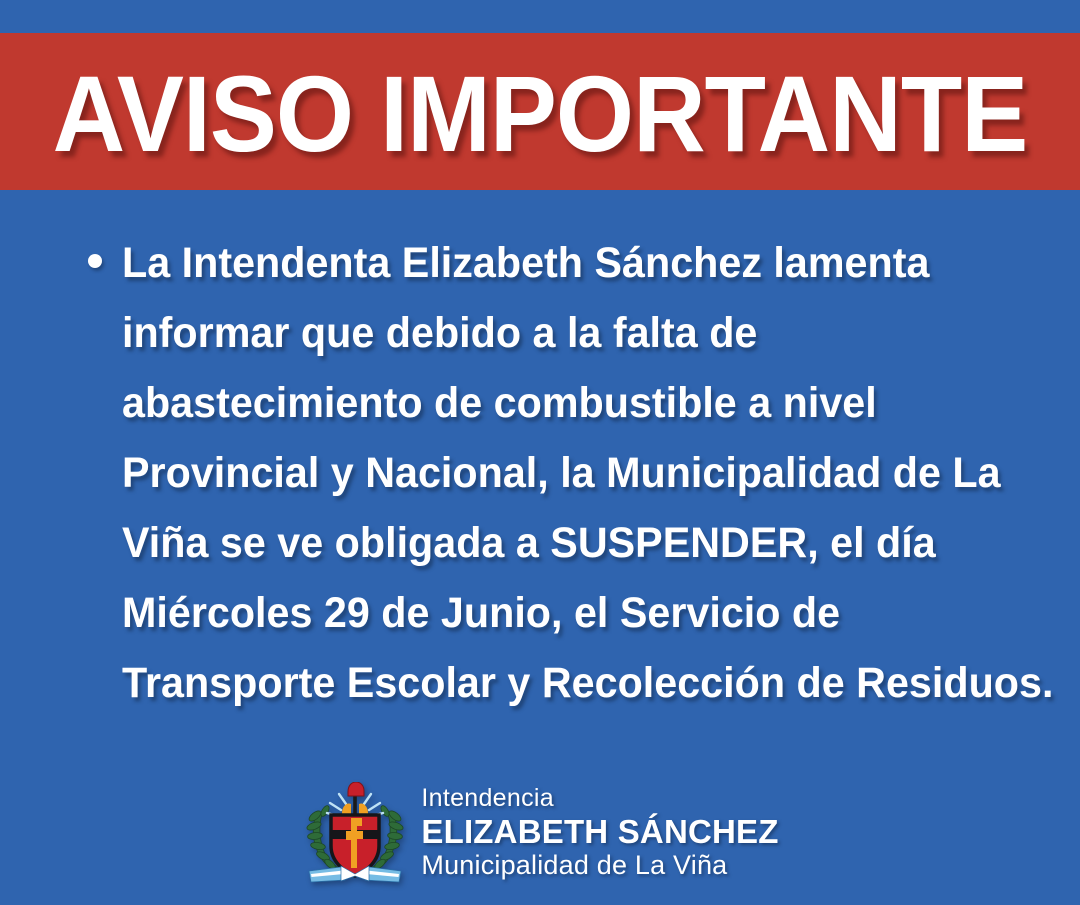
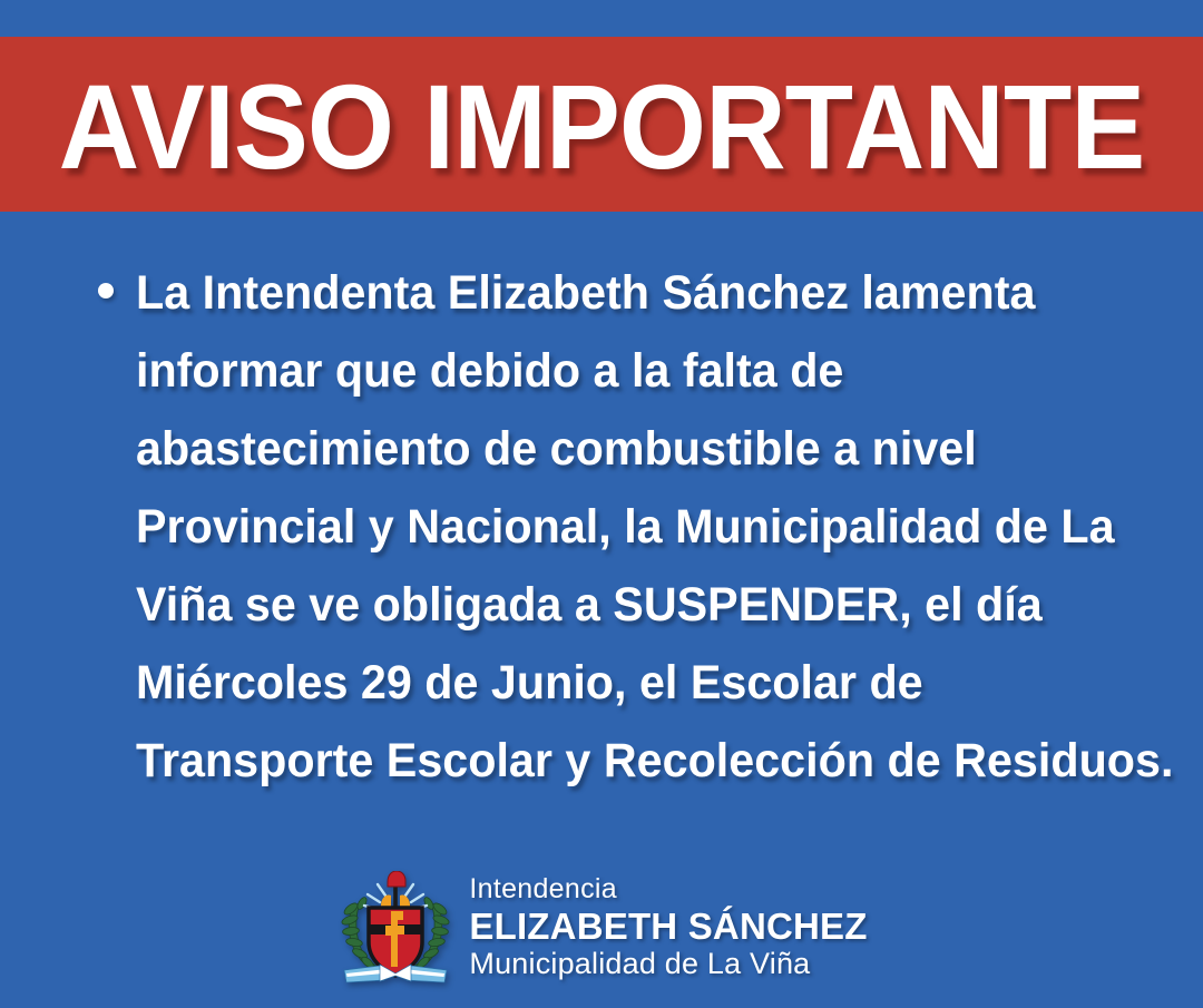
  AVISO IMPORTANTE
  La Intendenta Elizabeth Sánchez lamenta
  informar que debido a la falta de
  abastecimiento de combustible a nivel
  Provincial y Nacional, la Municipalidad de La
  Viña se ve obligada a SUSPENDER, el día
- Miércoles 29 de Junio, el Servicio de
+ Miércoles 29 de Junio, el Escolar de
  Transporte Escolar y Recolección de Residuos.
  Intendencia
  ELIZABETH SÁNCHEZ
  Municipalidad de La Viña
